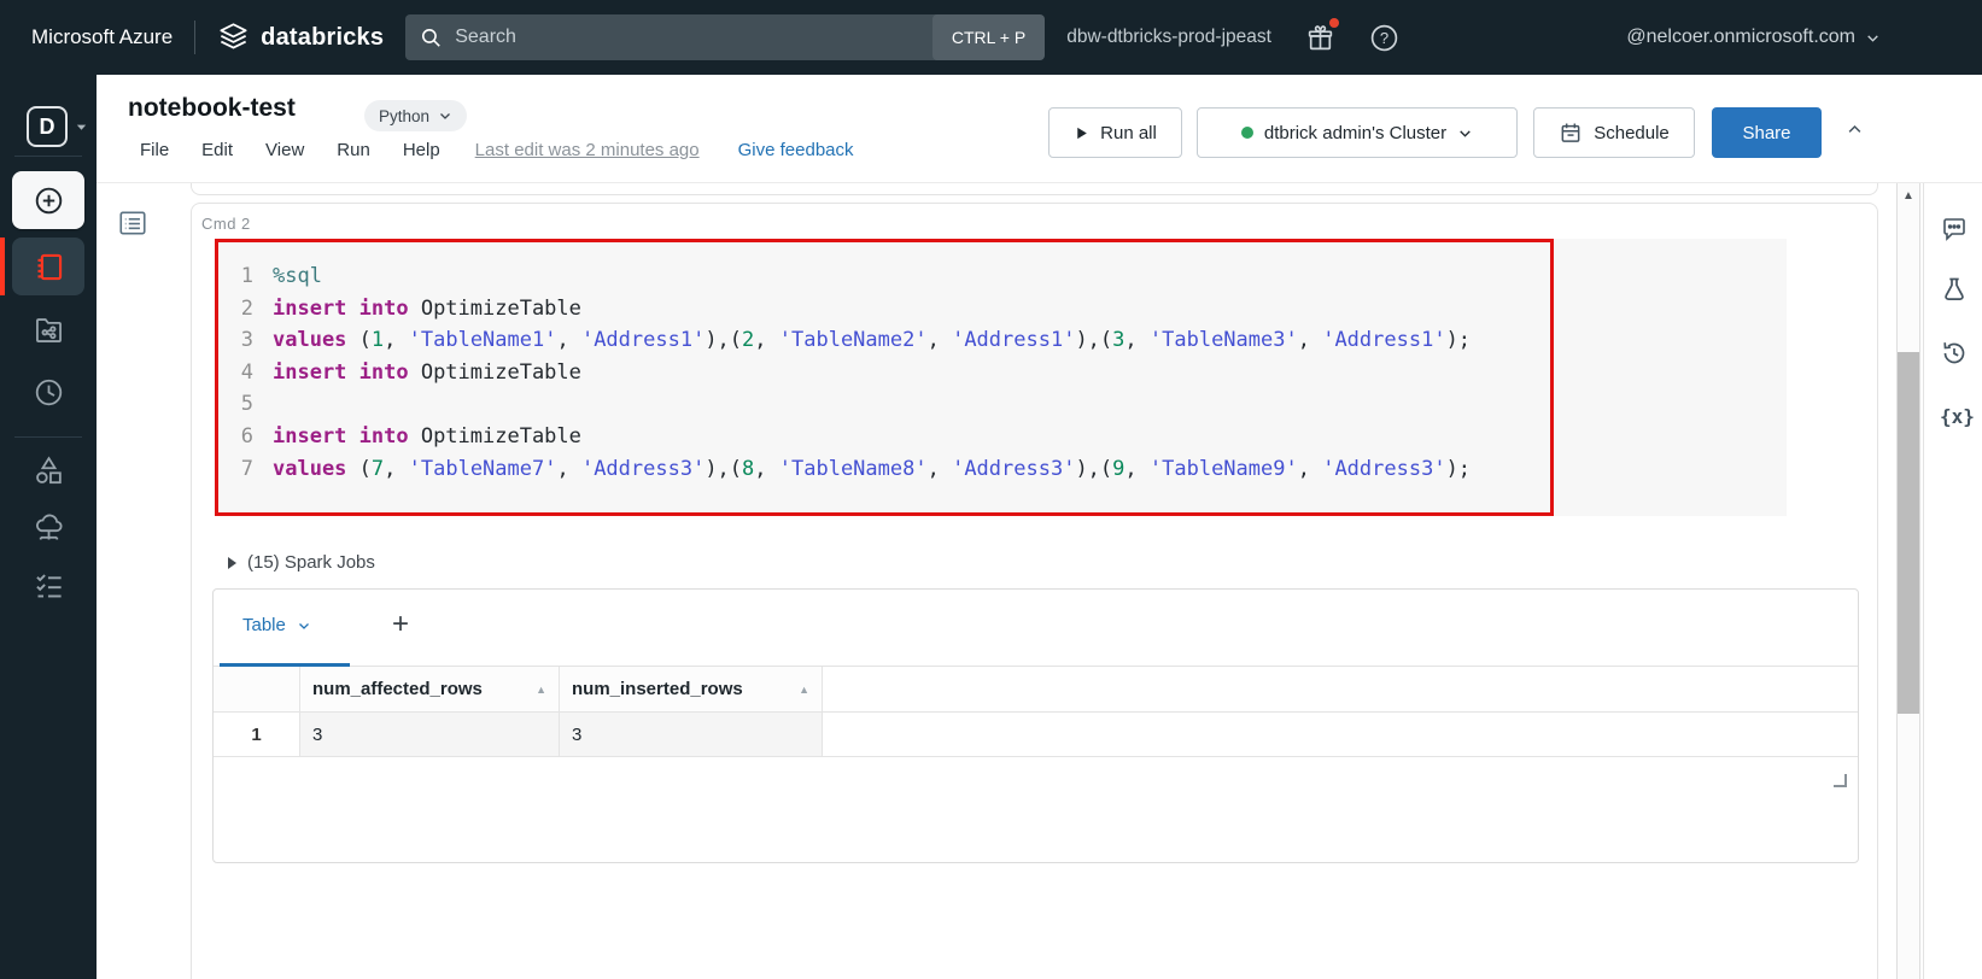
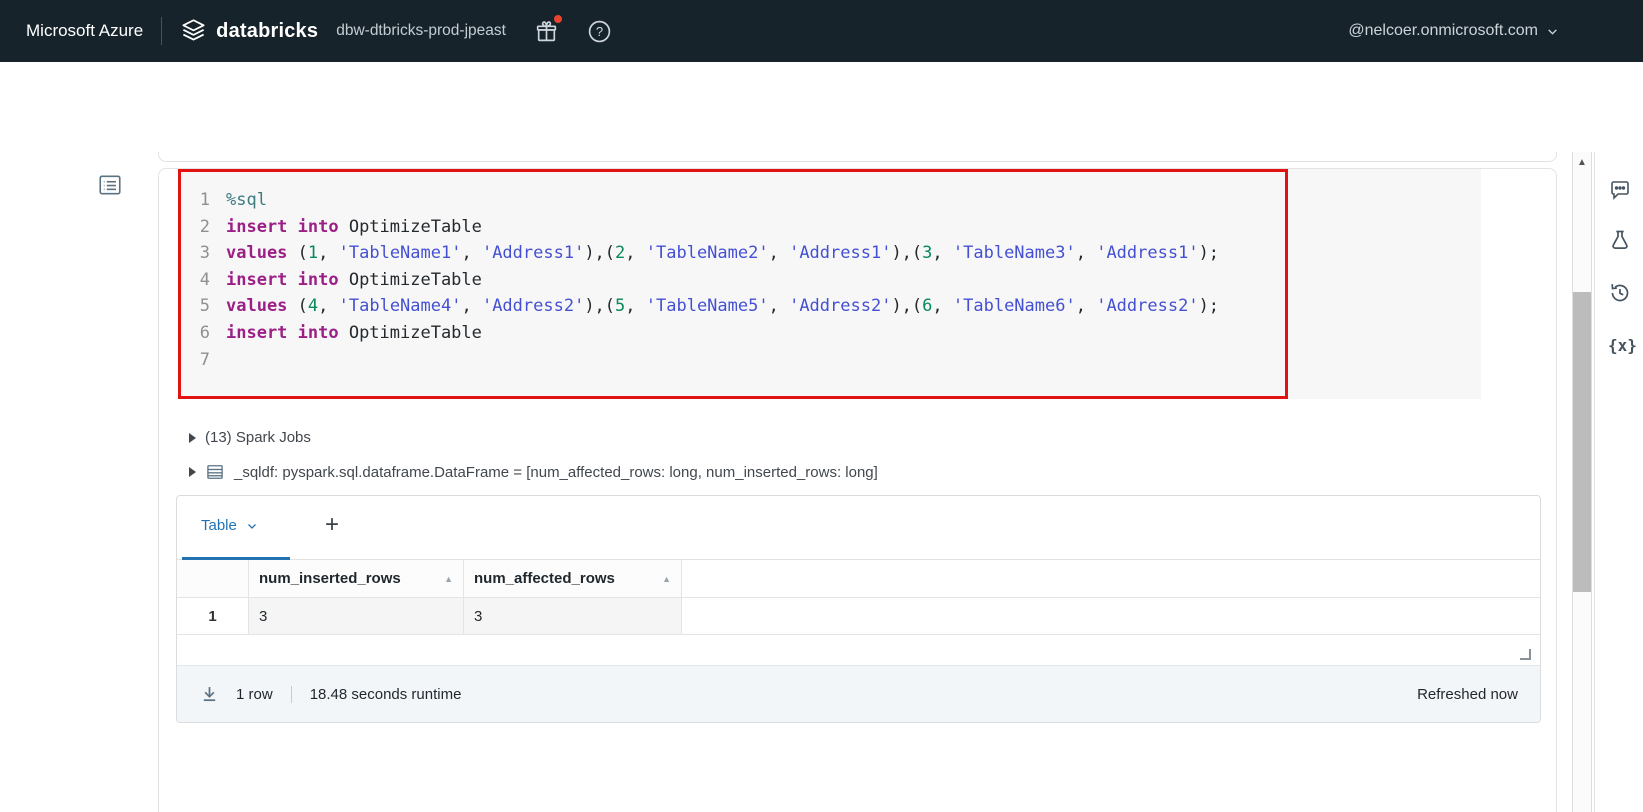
  Microsoft Azure
  databricks
- Search
- CTRL + P
  dbw-dtbricks-prod-jpeast
  ?
  @nelcoer.onmicrosoft.com
- D
- notebook-test
- Python
- File
- Edit
- View
- Run
- Help
- Last edit was 2 minutes ago
- Give feedback
- Run all
- dtbrick admin's Cluster
- Schedule
- Share
- Cmd 2
  1
  %sql
  2
  insert into OptimizeTable
  3
  values (1, 'TableName1', 'Address1'),(2, 'TableName2', 'Address1'),(3, 'TableName3', 'Address1');
  4
  insert into OptimizeTable
  5
+ values (4, 'TableName4', 'Address2'),(5, 'TableName5', 'Address2'),(6, 'TableName6', 'Address2');
  6
  insert into OptimizeTable
  7
- values (7, 'TableName7', 'Address3'),(8, 'TableName8', 'Address3'),(9, 'TableName9', 'Address3');
- (15) Spark Jobs
+ (13) Spark Jobs
+ _sqldf: pyspark.sql.dataframe.DataFrame = [num_affected_rows: long, num_inserted_rows: long]
  Table
  +
- num_affected_rows
+ num_inserted_rows
  ▲
- num_inserted_rows
+ num_affected_rows
  ▲
  1
  3
  3
+ 1 row
+ 18.48 seconds runtime
+ Refreshed now
  ▲
  {x}
